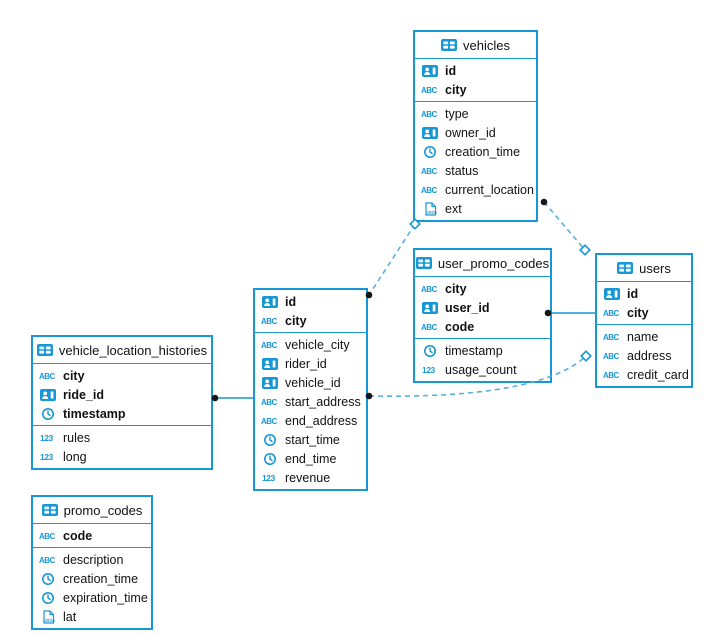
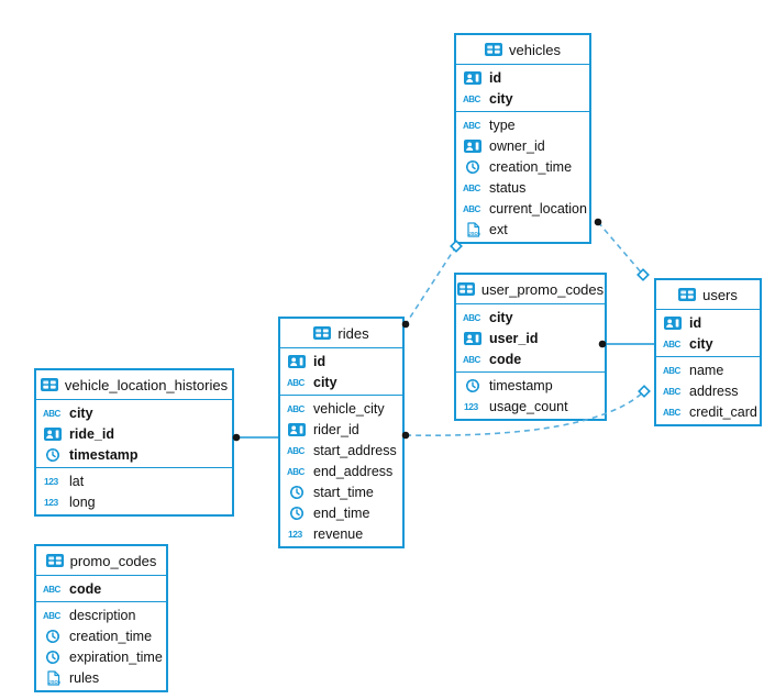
  vehicles
  id
  ABC
  city
  ABC
  type
  owner_id
  creation_time
  ABC
  status
  ABC
  current_location
  ext
  user_promo_codes
  ABC
  city
  user_id
  ABC
  code
  timestamp
  123
  usage_count
  users
  id
  ABC
  city
  ABC
  name
  ABC
  address
  ABC
  credit_card
+ rides
  id
  ABC
  city
  ABC
  vehicle_city
  rider_id
- vehicle_id
  ABC
  start_address
  ABC
  end_address
  start_time
  end_time
  123
  revenue
  vehicle_location_histories
  ABC
  city
  ride_id
  timestamp
  123
- rules
+ lat
  123
  long
  promo_codes
  ABC
  code
  ABC
  description
  creation_time
  expiration_time
- lat
+ rules
